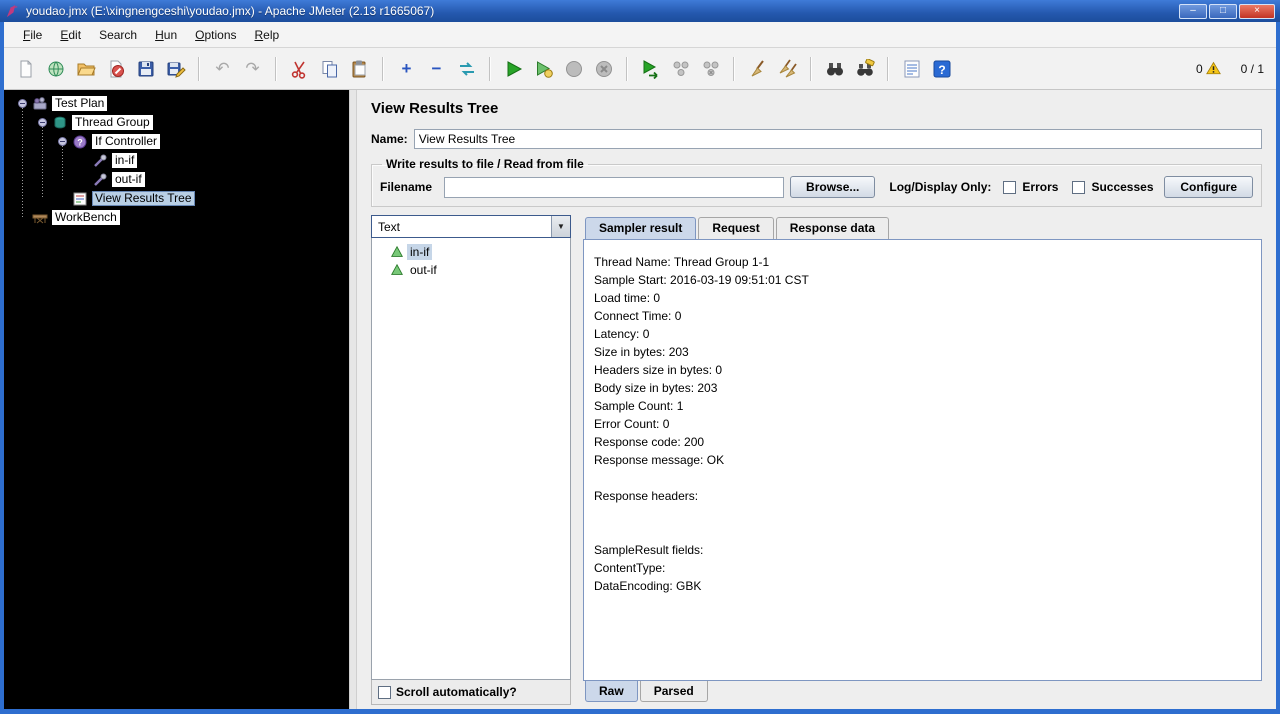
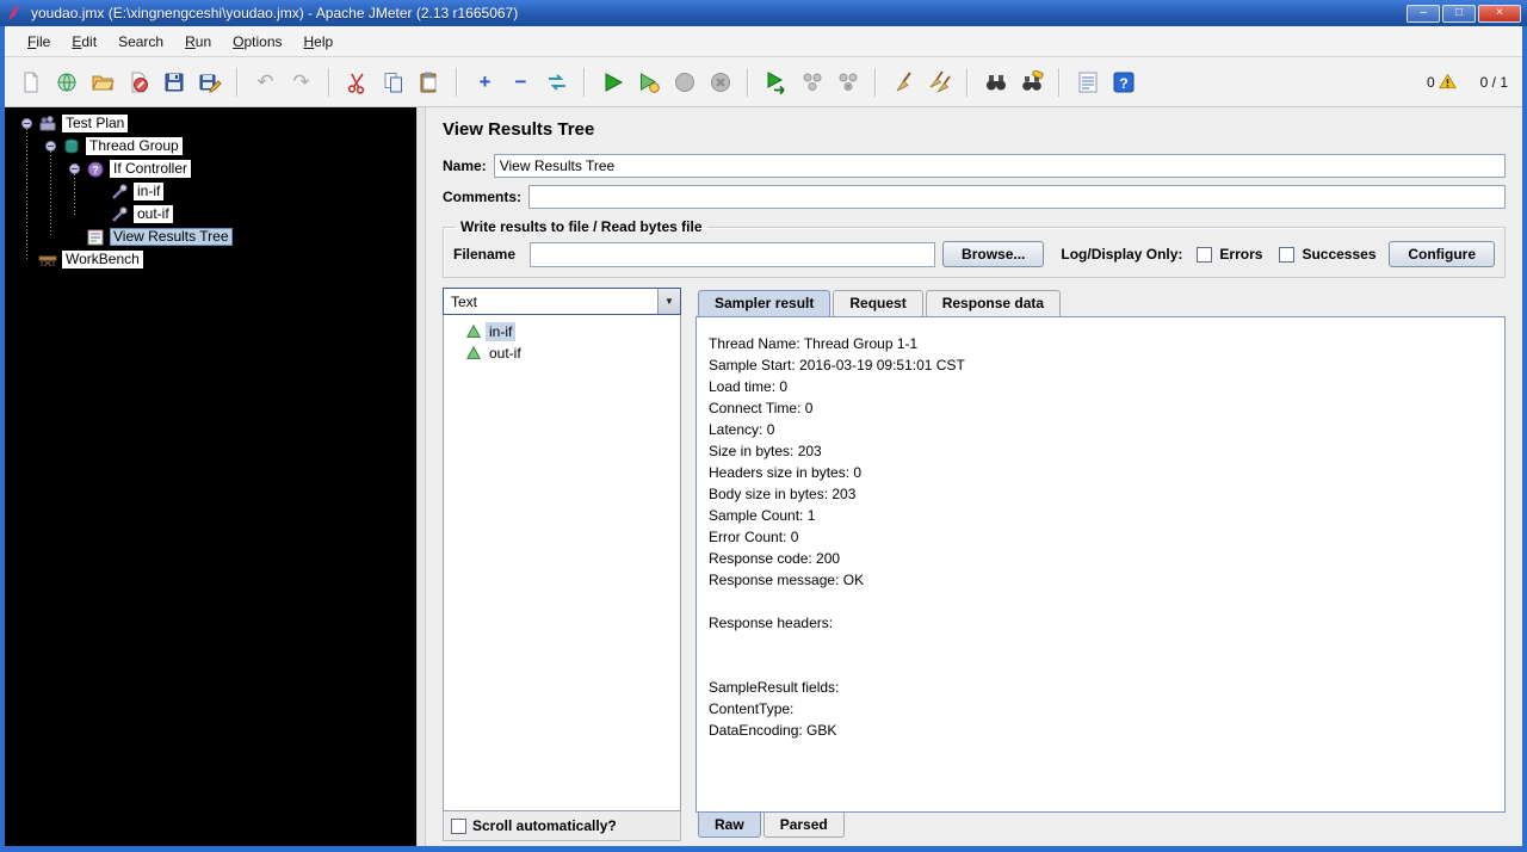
  youdao.jmx (E:\xingnengceshi\youdao.jmx) - Apache JMeter (2.13 r1665067)
  –
  □
  ×
  File
  Edit
  Search
- Hun
+ Run
  Options
- Relp
+ Help
  ↶
  ↷
  +
  −
  ?
  0
  0 / 1
  Test Plan
  Thread Group
  ?
  If Controller
  in-if
  out-if
  View Results Tree
  WorkBench
  View Results Tree
  Name:
  View Results Tree
+ Comments:
- Write results to file / Read from file
+ Write results to file / Read bytes file
  Filename
  Browse...
  Log/Display Only:
  Errors
  Successes
  Configure
  Text
  ▼
  in-if
  out-if
  Scroll automatically?
  Sampler result
  Request
  Response data
  Thread Name: Thread Group 1-1
  Sample Start: 2016-03-19 09:51:01 CST
  Load time: 0
  Connect Time: 0
  Latency: 0
  Size in bytes: 203
  Headers size in bytes: 0
  Body size in bytes: 203
  Sample Count: 1
  Error Count: 0
  Response code: 200
  Response message: OK
  Response headers:
  SampleResult fields:
  ContentType:
  DataEncoding: GBK
  Raw
  Parsed
